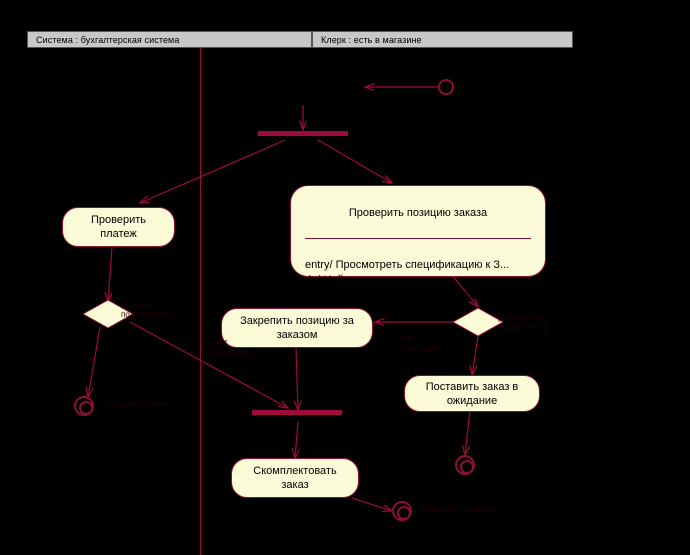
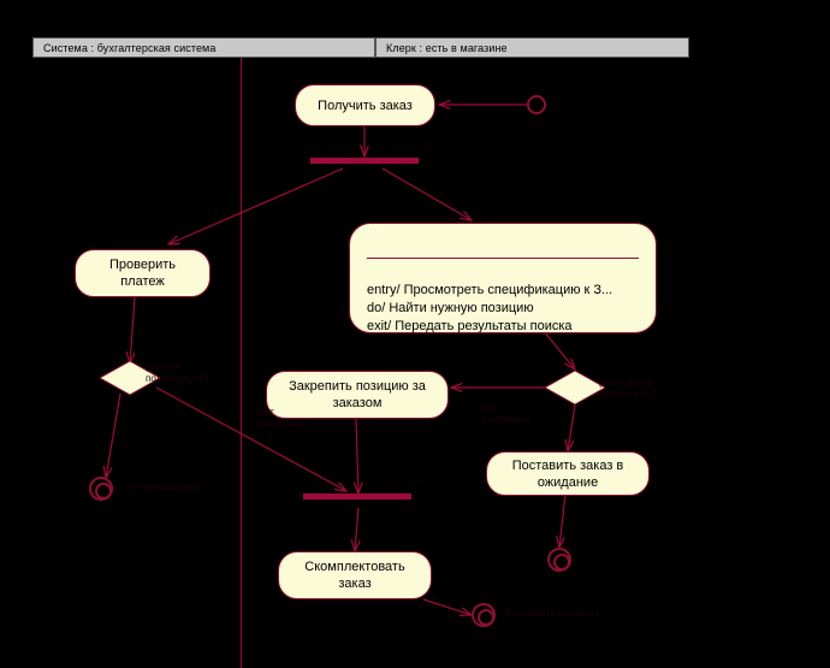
  Система : бухгалтерская система
  Клерк : есть в магазине
  1
+ Получить заказ
  Проверить
  платеж
- Проверить позицию заказа
  entry/ Просмотреть спецификацию к З...
  do/ Найти нужную позицию
  exit/ Передать результаты поиска
  Закрепить позицию за
  заказом
  Поставить заказ в
  ожидание
  Скомплектовать
  заказ
  [платеж
  подтвержден]
  [позиция на
  складе есть]
  в наличии]
  Выполнить проверку
  [нет
  в наличии]
